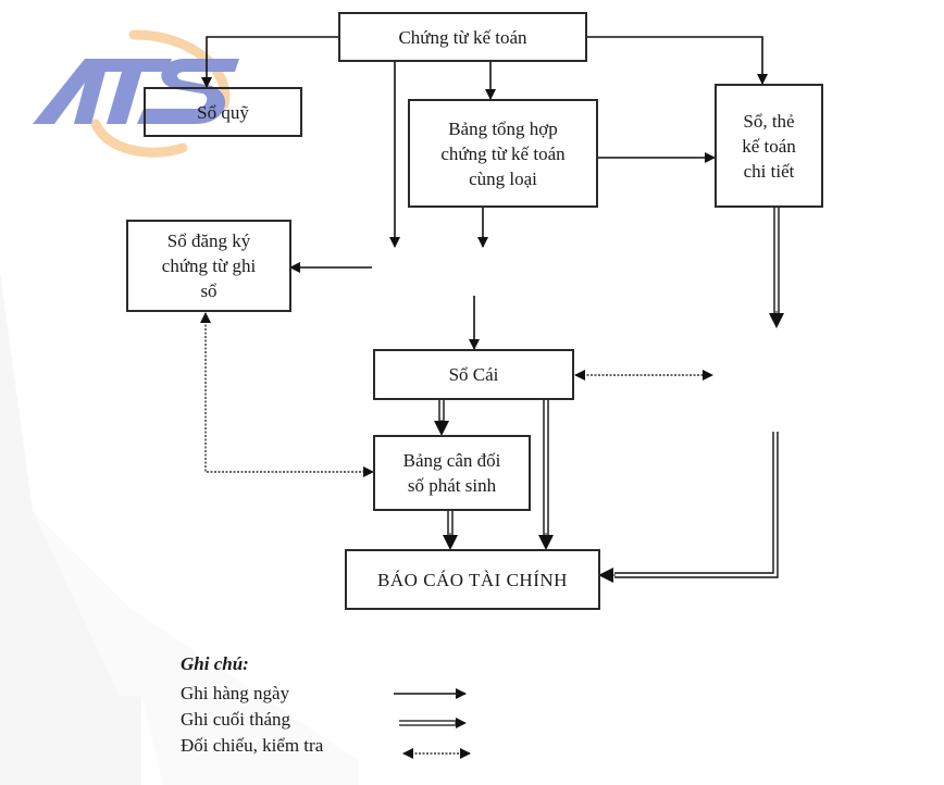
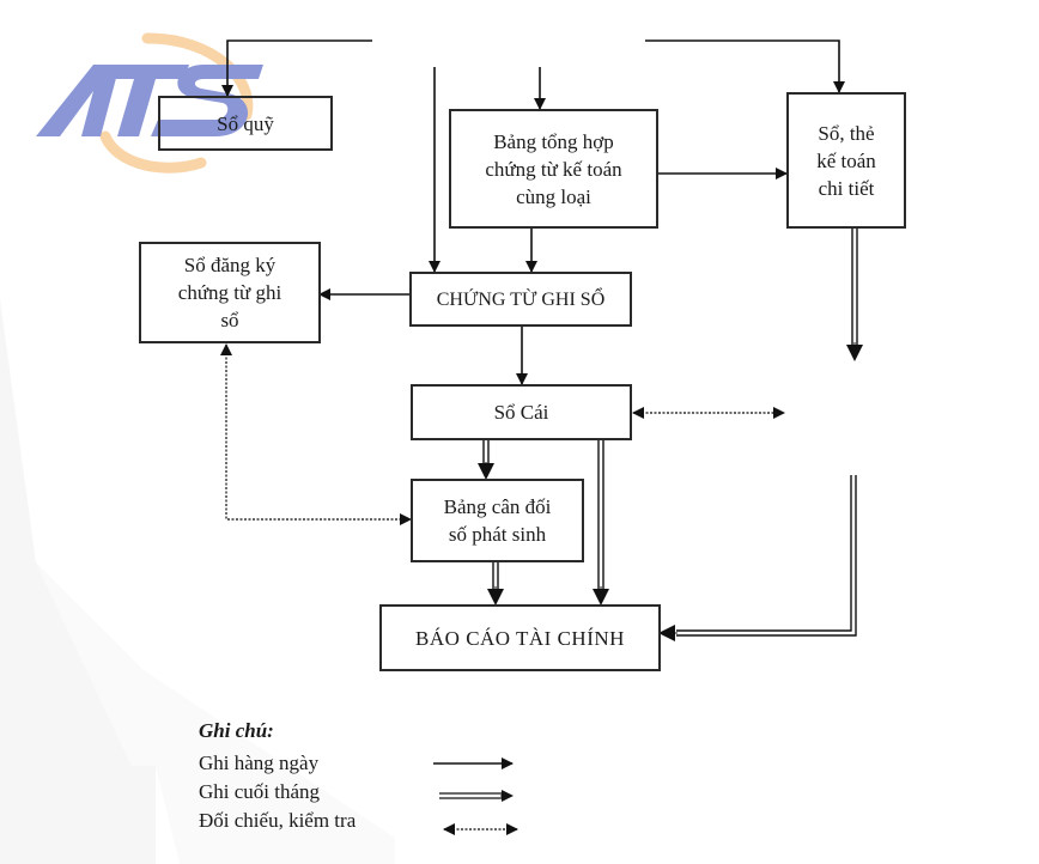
- Chứng từ kế toán
  Sổ quỹ
  Bảng tổng hợp
  chứng từ kế toán
  cùng loại
  Sổ, thẻ
  kế toán
  chi tiết
  Sổ đăng ký
  chứng từ ghi
  sổ
+ CHỨNG TỪ GHI SỔ
  Sổ Cái
  Bảng cân đối
  số phát sinh
  BÁO CÁO TÀI CHÍNH
  Ghi chú:
  Ghi hàng ngày
  Ghi cuối tháng
  Đối chiếu, kiểm tra
